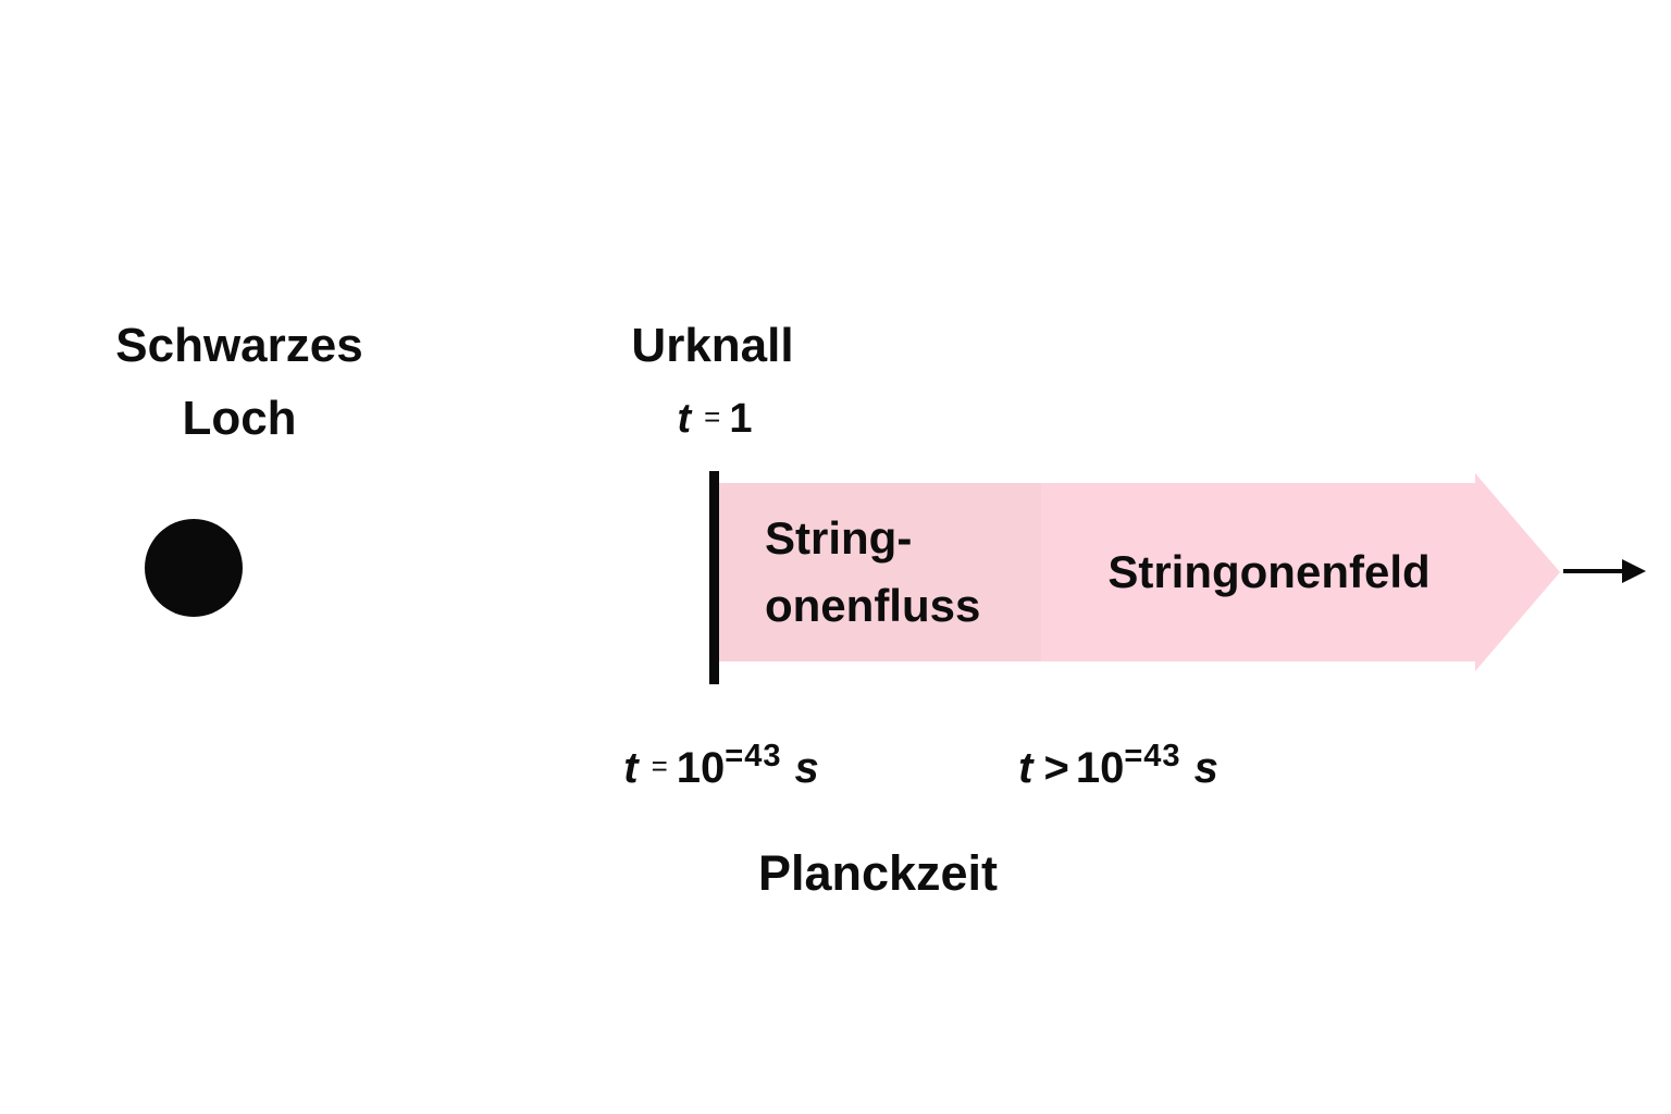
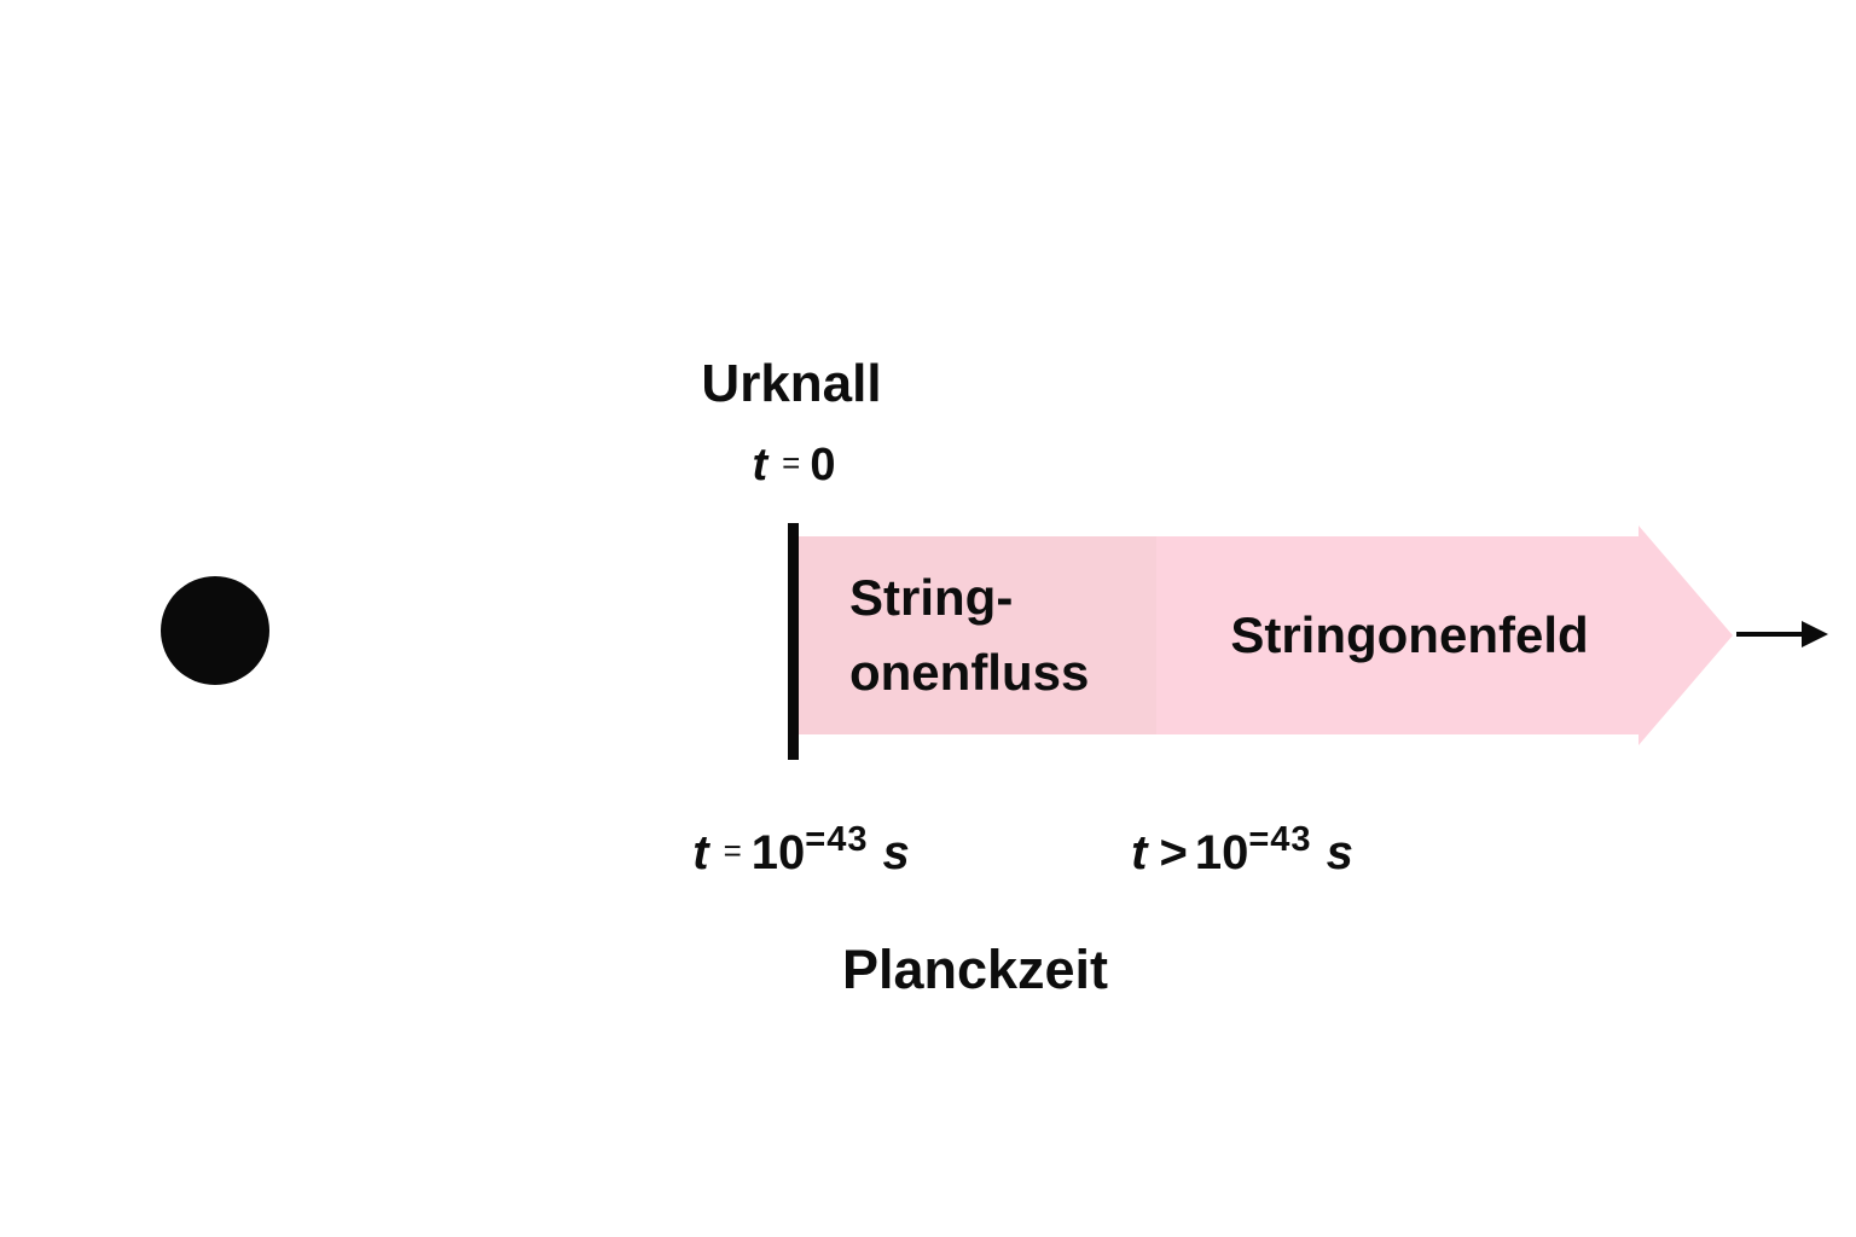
- Schwarzes
- Loch
  Urknall
- t = 1
+ t = 0
  String-
  onenfluss
  Stringonenfeld
  t = 10=43 s
  t > 10=43 s
  Planckzeit
